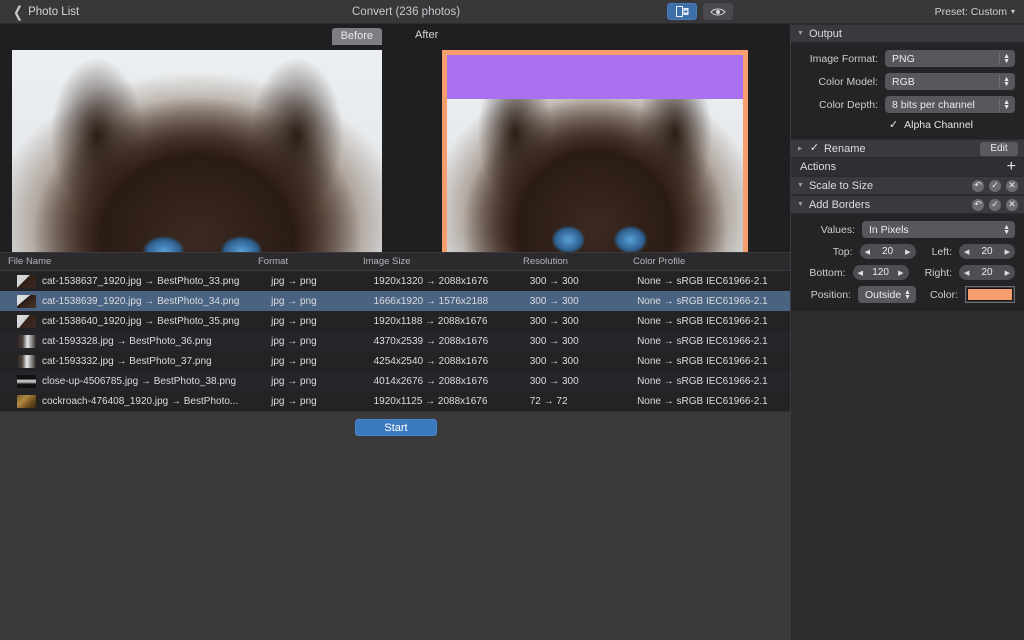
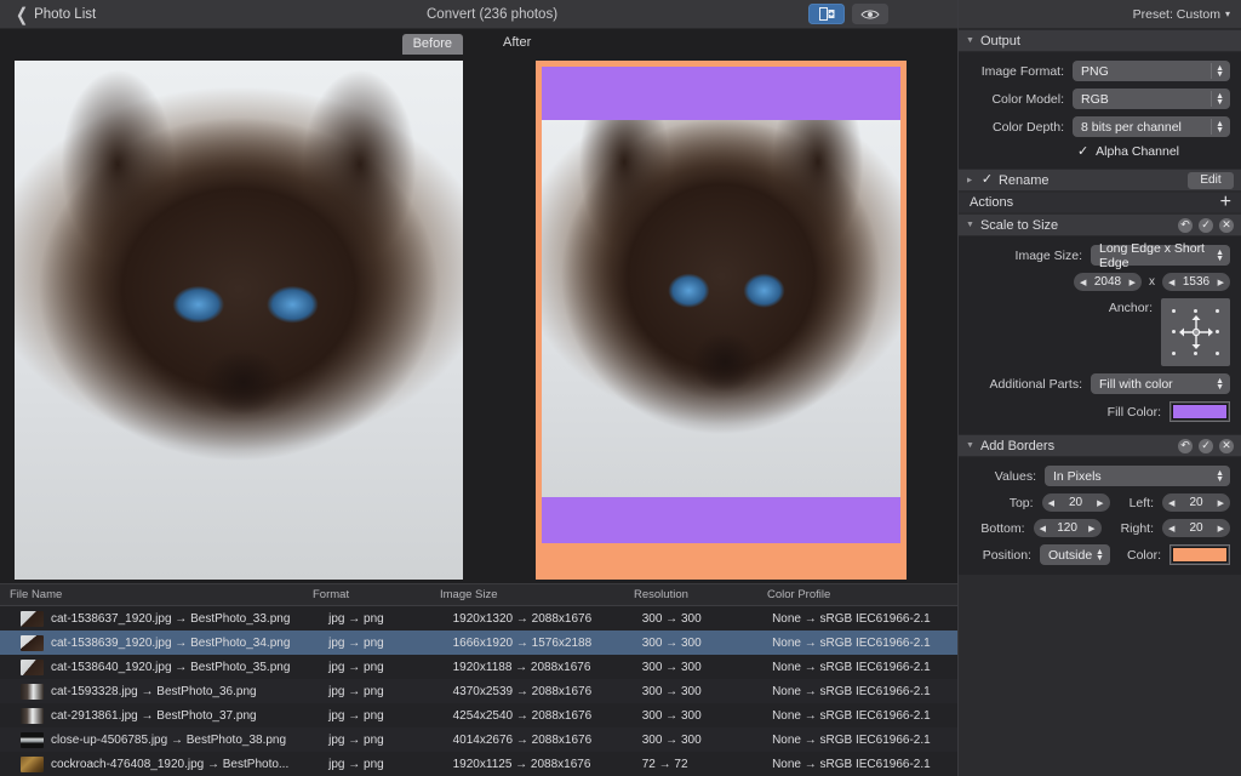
  ❮
  Photo List
  Convert (236 photos)
  Before
  After
  File Name
  Format
  Image Size
  Resolution
  Color Profile
  cat-1538637_1920.jpg → BestPhoto_33.png
  jpg → png
  1920x1320 → 2088x1676
  300 → 300
  None → sRGB IEC61966-2.1
  cat-1538639_1920.jpg → BestPhoto_34.png
  jpg → png
  1666x1920 → 1576x2188
  300 → 300
  None → sRGB IEC61966-2.1
  cat-1538640_1920.jpg → BestPhoto_35.png
  jpg → png
  1920x1188 → 2088x1676
  300 → 300
  None → sRGB IEC61966-2.1
  cat-1593328.jpg → BestPhoto_36.png
  jpg → png
  4370x2539 → 2088x1676
  300 → 300
  None → sRGB IEC61966-2.1
- cat-1593332.jpg → BestPhoto_37.png
+ cat-2913861.jpg → BestPhoto_37.png
  jpg → png
  4254x2540 → 2088x1676
  300 → 300
  None → sRGB IEC61966-2.1
  close-up-4506785.jpg → BestPhoto_38.png
  jpg → png
  4014x2676 → 2088x1676
  300 → 300
  None → sRGB IEC61966-2.1
  cockroach-476408_1920.jpg → BestPhoto...
  jpg → png
  1920x1125 → 2088x1676
  72 → 72
  None → sRGB IEC61966-2.1
- Start
  Preset: Custom
  ▾
  Output
  Image Format:
  PNG
  Color Model:
  RGB
  Color Depth:
  8 bits per channel
  ✓
  Alpha Channel
  ✓
  Rename
  Edit
  Actions
  +
  Scale to Size
  ↶
  ✓
  ✕
+ Image Size:
+ Long Edge x Short Edge
+ 2048
+ x
+ 1536
+ Anchor:
+ Additional Parts:
+ Fill with color
+ Fill Color:
  Add Borders
  ↶
  ✓
  ✕
  Values:
  In Pixels
  Top:
  20
  Left:
  20
  Bottom:
  120
  Right:
  20
  Position:
  Outside
  Color:
